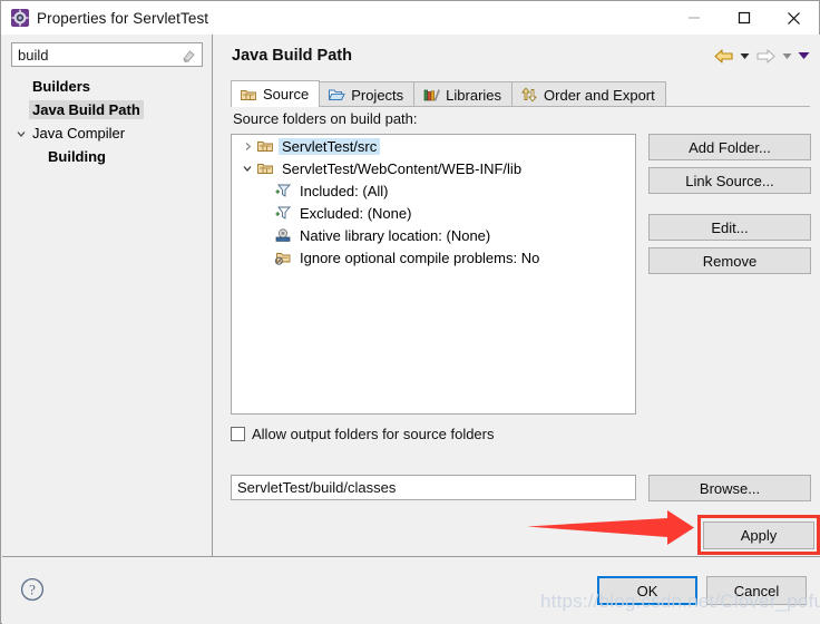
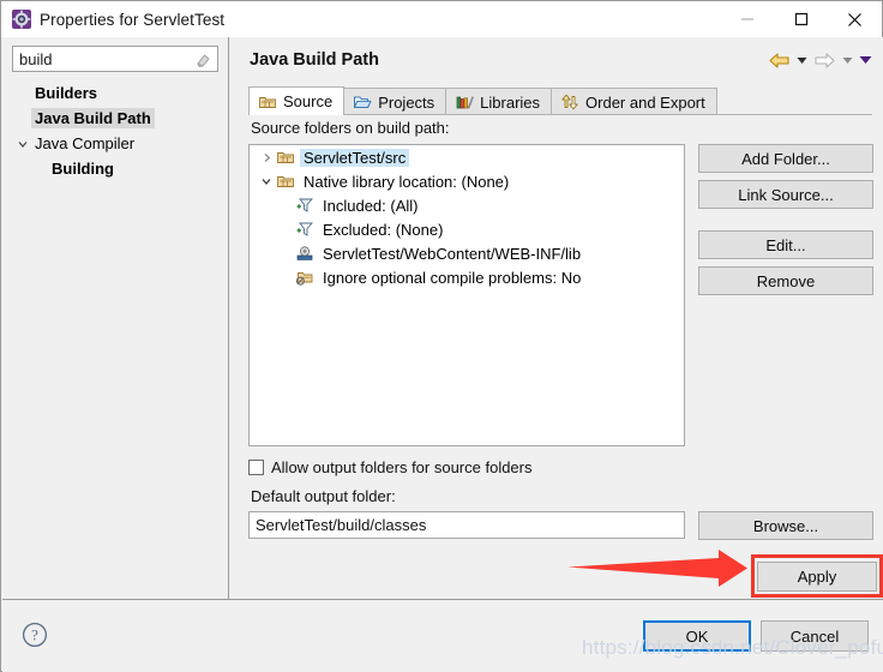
  Properties for ServletTest
  build
  Builders
  Java Build Path
  Java Compiler
  Building
  Java Build Path
  Source
  Projects
  Libraries
  Order and Export
  Source folders on build path:
  ServletTest/src
- ServletTest/WebContent/WEB-INF/lib
+ Native library location: (None)
  Included: (All)
  Excluded: (None)
- Native library location: (None)
+ ServletTest/WebContent/WEB-INF/lib
  Ignore optional compile problems: No
  Add Folder...
  Link Source...
  Edit...
  Remove
  Allow output folders for source folders
+ Default output folder:
  ServletTest/build/classes
  Browse...
  Apply
  ?
  OK
  Cancel
  https://blog.csdn.net/Clover_pofu
